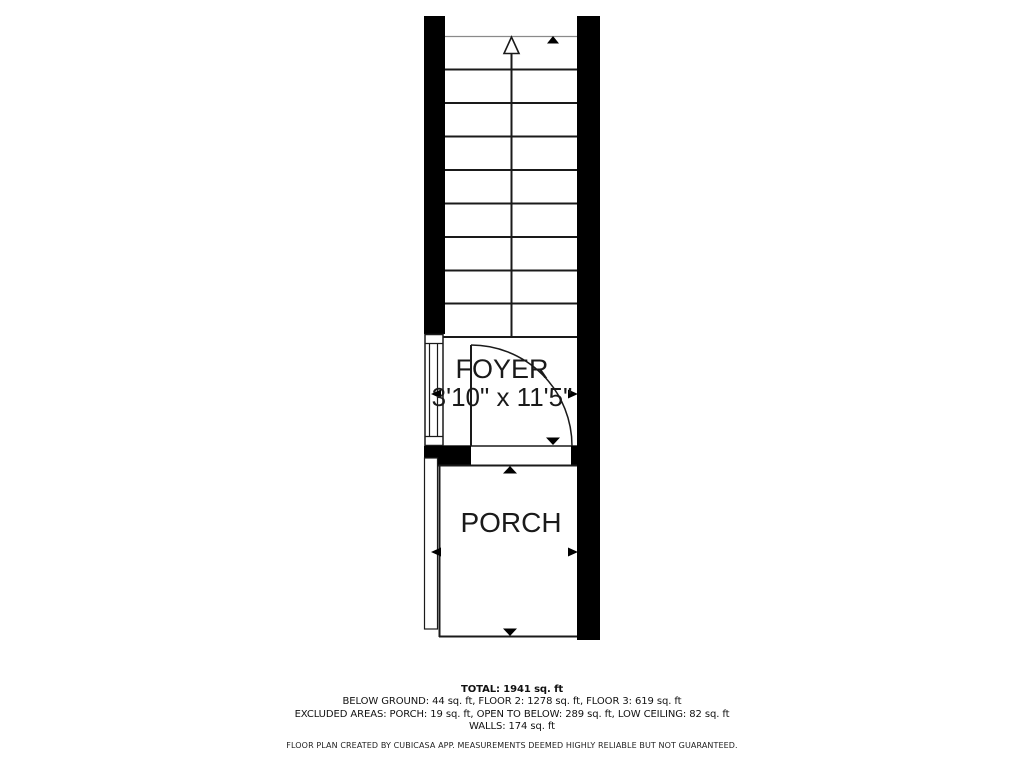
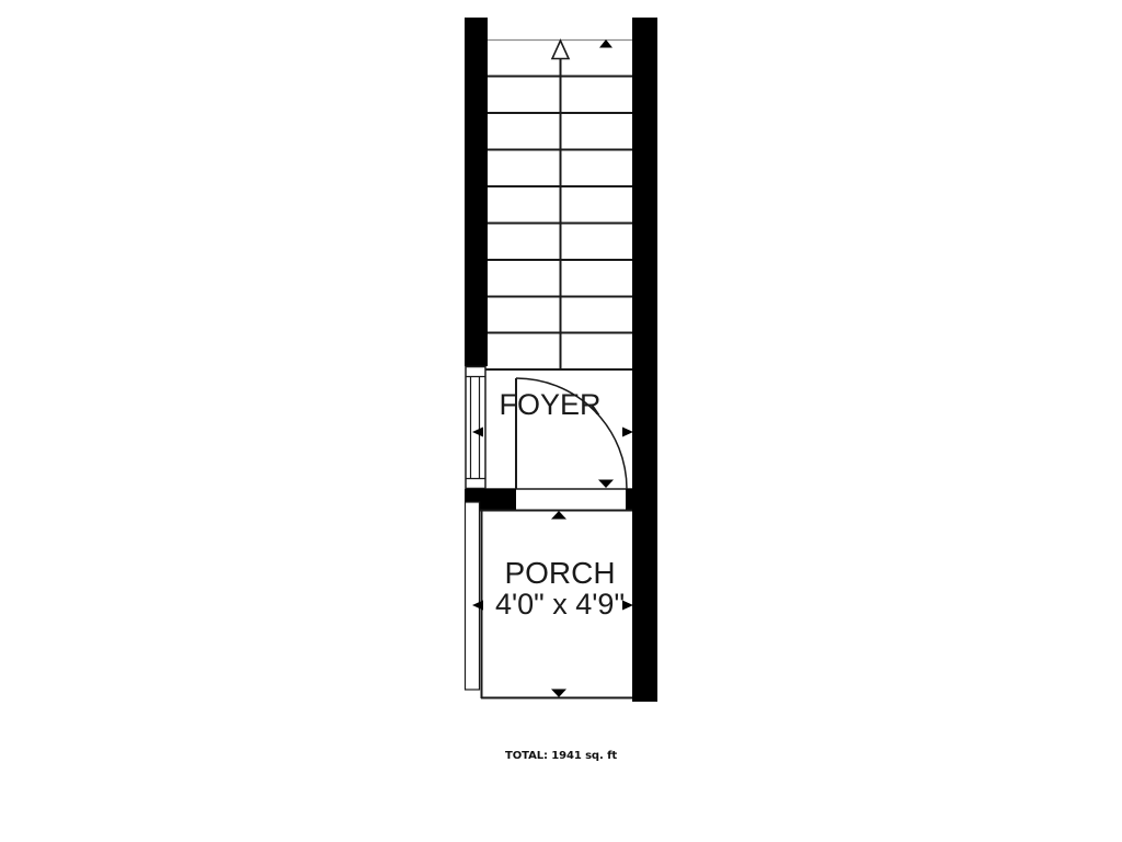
  FOYER
- 3'10" x 11'5"
  PORCH
+ 4'0" x 4'9"
  TOTAL: 1941 sq. ft
- BELOW GROUND: 44 sq. ft, FLOOR 2: 1278 sq. ft, FLOOR 3: 619 sq. ft
- EXCLUDED AREAS: PORCH: 19 sq. ft, OPEN TO BELOW: 289 sq. ft, LOW CEILING: 82 sq. ft
- WALLS: 174 sq. ft
- FLOOR PLAN CREATED BY CUBICASA APP. MEASUREMENTS DEEMED HIGHLY RELIABLE BUT NOT GUARANTEED.
